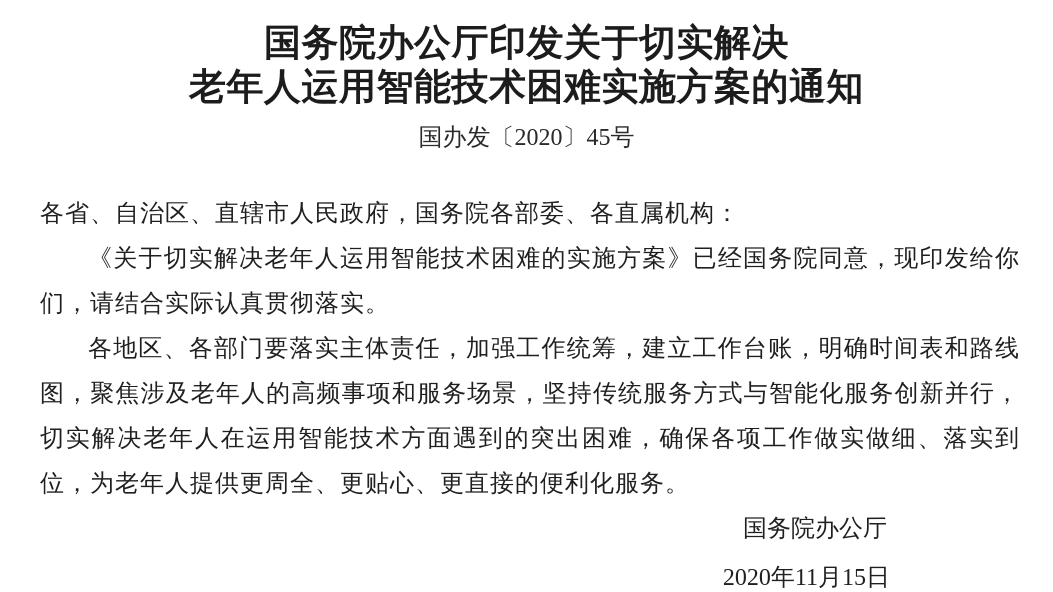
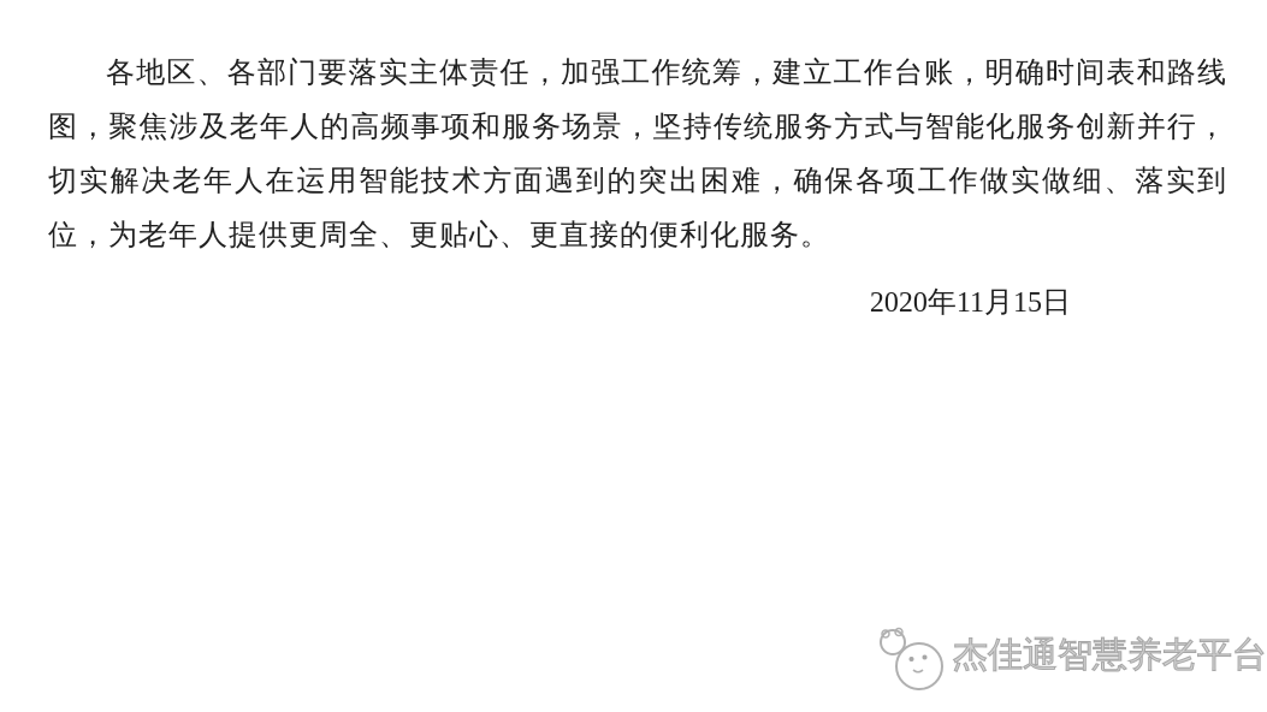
- 国务院办公厅印发关于切实解决
- 老年人运用智能技术困难实施方案的通知
- 国办发〔2020〕45号
- 各省、自治区、直辖市人民政府，国务院各部委、各直属机构：
- 《关于切实解决老年人运用智能技术困难的实施方案》已经国务院同意，现印发给你们，请结合实际认真贯彻落实。
  各地区、各部门要落实主体责任，加强工作统筹，建立工作台账，明确时间表和路线图，聚焦涉及老年人的高频事项和服务场景，坚持传统服务方式与智能化服务创新并行，切实解决老年人在运用智能技术方面遇到的突出困难，确保各项工作做实做细、落实到位，为老年人提供更周全、更贴心、更直接的便利化服务。
- 国务院办公厅
  2020年11月15日
+ 杰佳通智慧养老平台
